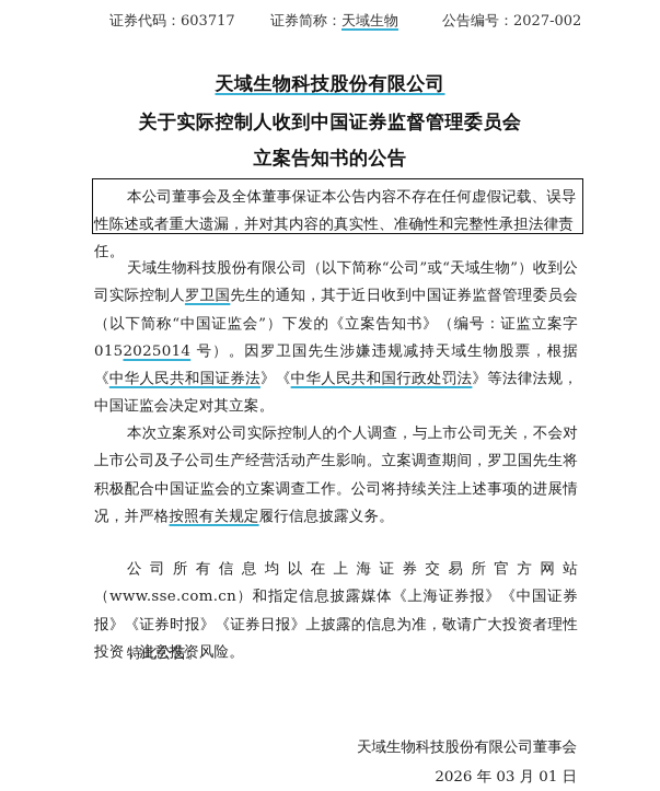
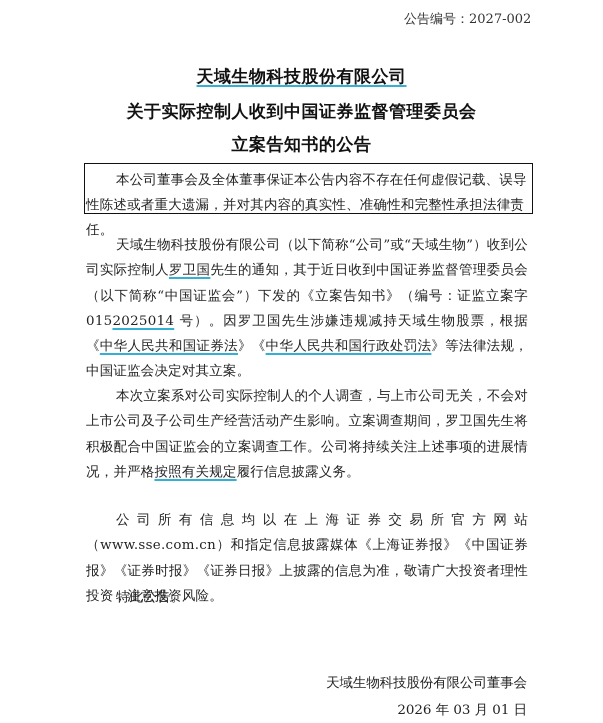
- 证券代码：603717
- 证券简称：天域生物
  公告编号：2027-002
  天域生物科技股份有限公司
  关于实际控制人收到中国证券监督管理委员会
  立案告知书的公告
  本公司董事会及全体董事保证本公告内容不存在任何虚假记载、误导性陈述或者重大遗漏，并对其内容的真实性、准确性和完整性承担法律责任。
  天域生物科技股份有限公司（以下简称“公司”或“天域生物”）收到公司实际控制人罗卫国先生的通知，其于近日收到中国证券监督管理委员会（以下简称“中国证监会”）下发的《立案告知书》（编号：证监立案字 0152025014 号）。因罗卫国先生涉嫌违规减持天域生物股票，根据《中华人民共和国证券法》《中华人民共和国行政处罚法》等法律法规，中国证监会决定对其立案。
  本次立案系对公司实际控制人的个人调查，与上市公司无关，不会对上市公司及子公司生产经营活动产生影响。立案调查期间，罗卫国先生将积极配合中国证监会的立案调查工作。公司将持续关注上述事项的进展情况，并严格按照有关规定履行信息披露义务。
  公司所有信息均以在上海证券交易所官方网站（www.sse.com.cn）和指定信息披露媒体《上海证券报》《中国证券报》《证券时报》《证券日报》上披露的信息为准，敬请广大投资者理性投资，注意投资风险。
  特此公告。
  天域生物科技股份有限公司董事会
  2026 年 03 月 01 日
